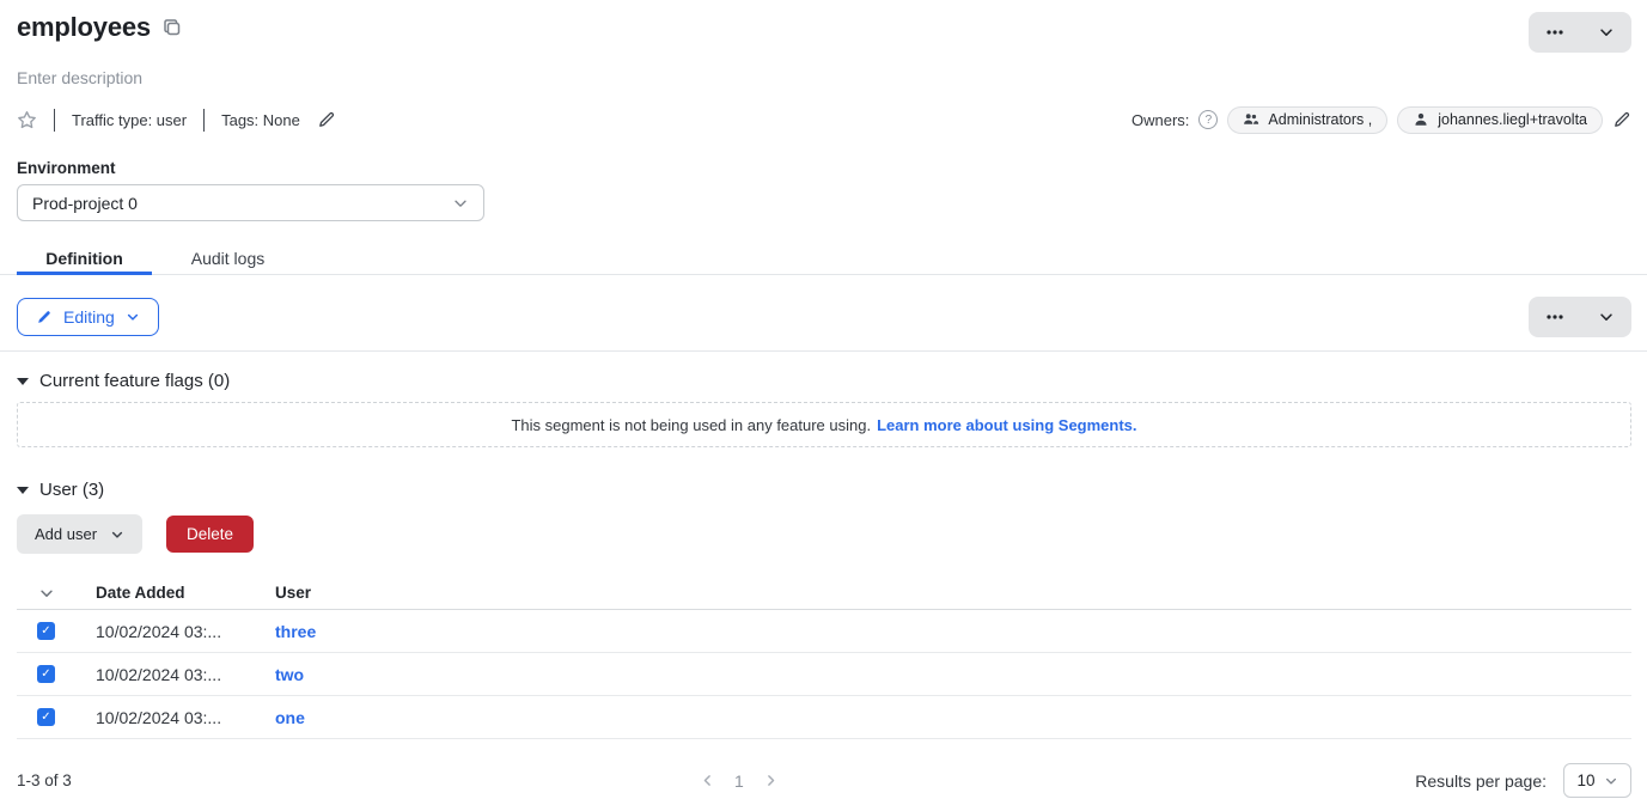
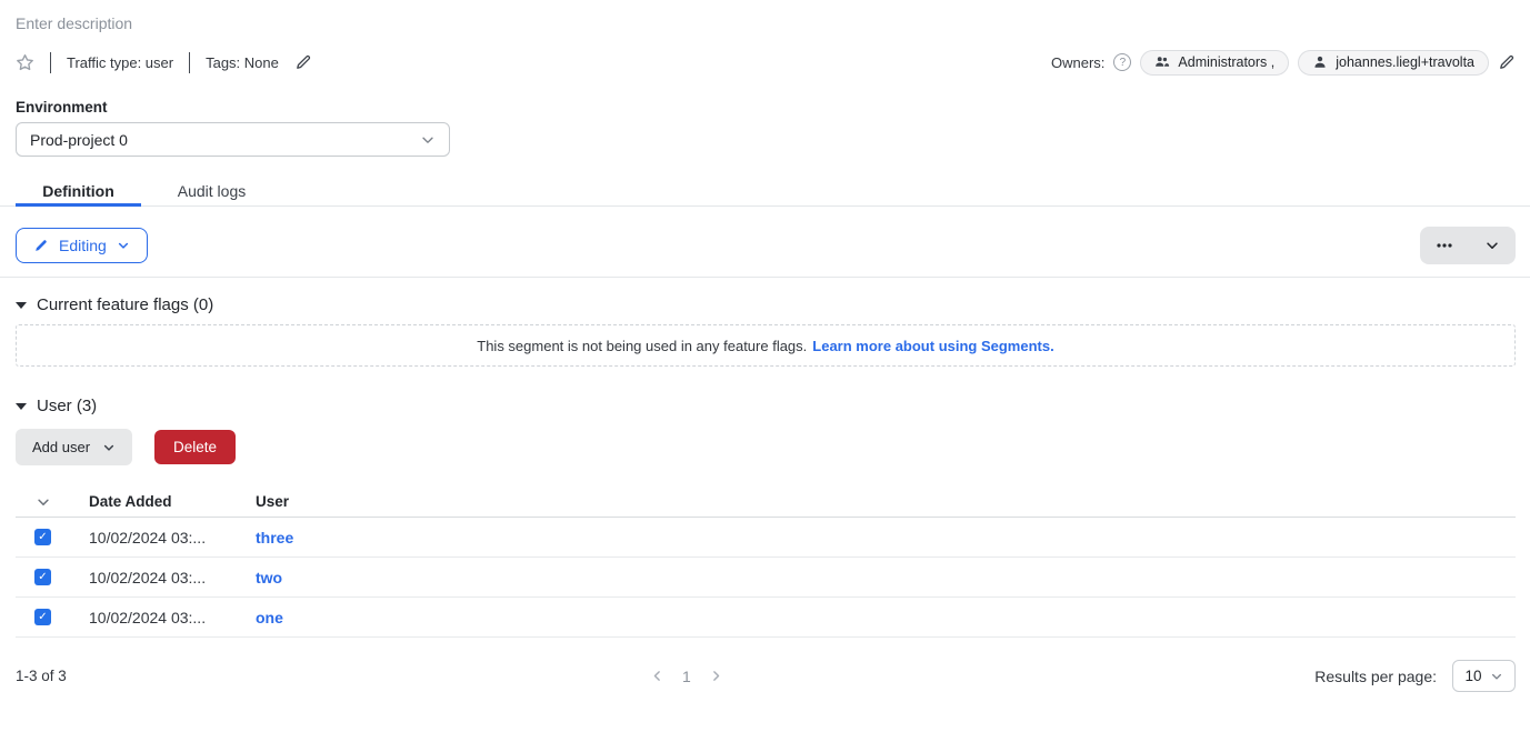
- employees
  Enter description
  Traffic type: user
  Tags: None
  Owners:
  ?
  Administrators ,
  johannes.liegl+travolta
  Environment
  Prod-project 0
  Definition
  Audit logs
  Editing
  Current feature flags (0)
- This segment is not being used in any feature using.
+ This segment is not being used in any feature flags.
  Learn more about using Segments.
  User (3)
  Add user
  Delete
  Date Added
  User
  ✓
  10/02/2024 03:...
  three
  ✓
  10/02/2024 03:...
  two
  ✓
  10/02/2024 03:...
  one
  1-3 of 3
  1
  Results per page:
  10
